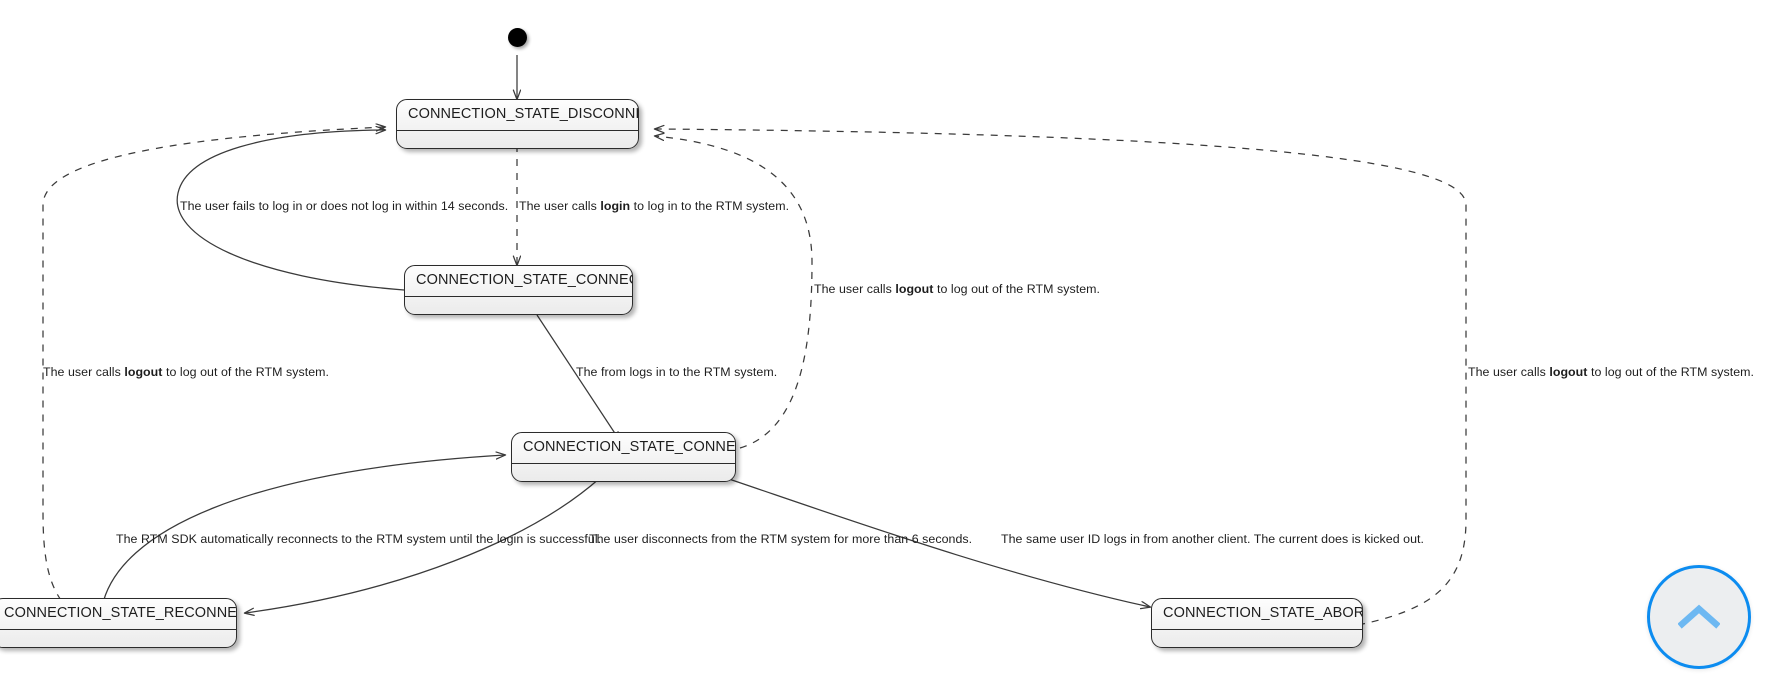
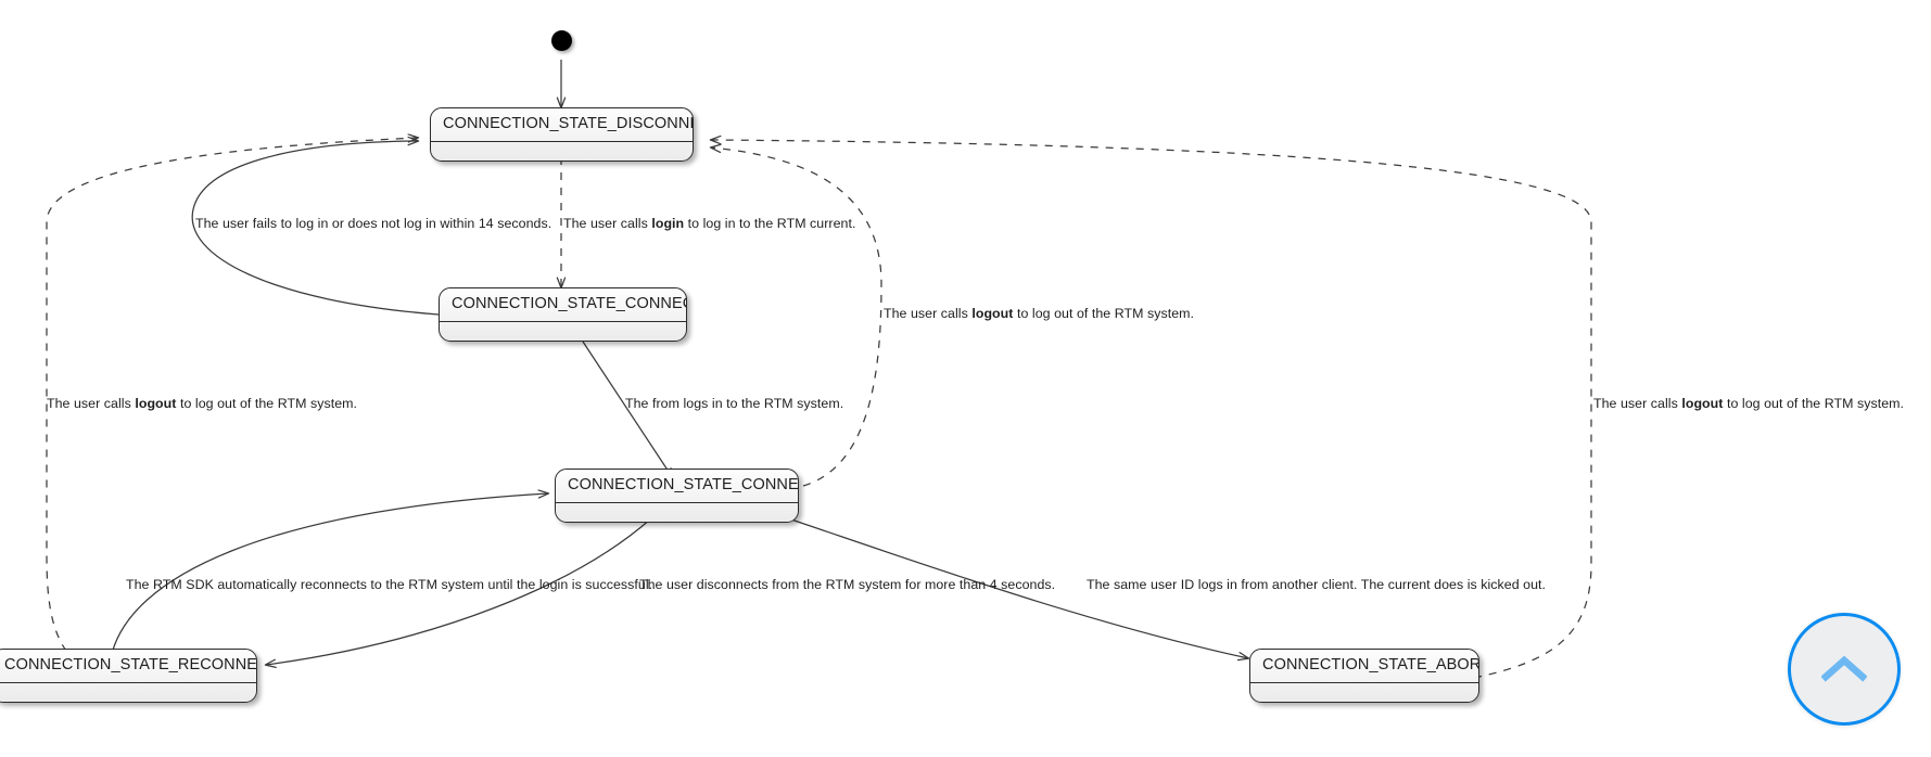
  CONNECTION_STATE_DISCONN
  CONNECTION_STATE_CONNE
  CONNECTION_STATE_CONNE
  CONNECTION_STATE_RECONNE
  CONNECTION_STATE_ABOR
  The user fails to log in or does not log in within 14 seconds.
- The user calls login to log in to the RTM system.
+ The user calls login to log in to the RTM current.
  The user calls logout to log out of the RTM system.
  The user calls logout to log out of the RTM system.
  The user calls logout to log out of the RTM system.
  The from logs in to the RTM system.
  The RTM SDK automatically reconnects to the RTM system until the login is successful.
- The user disconnects from the RTM system for more than 6 seconds.
+ The user disconnects from the RTM system for more than 4 seconds.
  The same user ID logs in from another client. The current does is kicked out.
